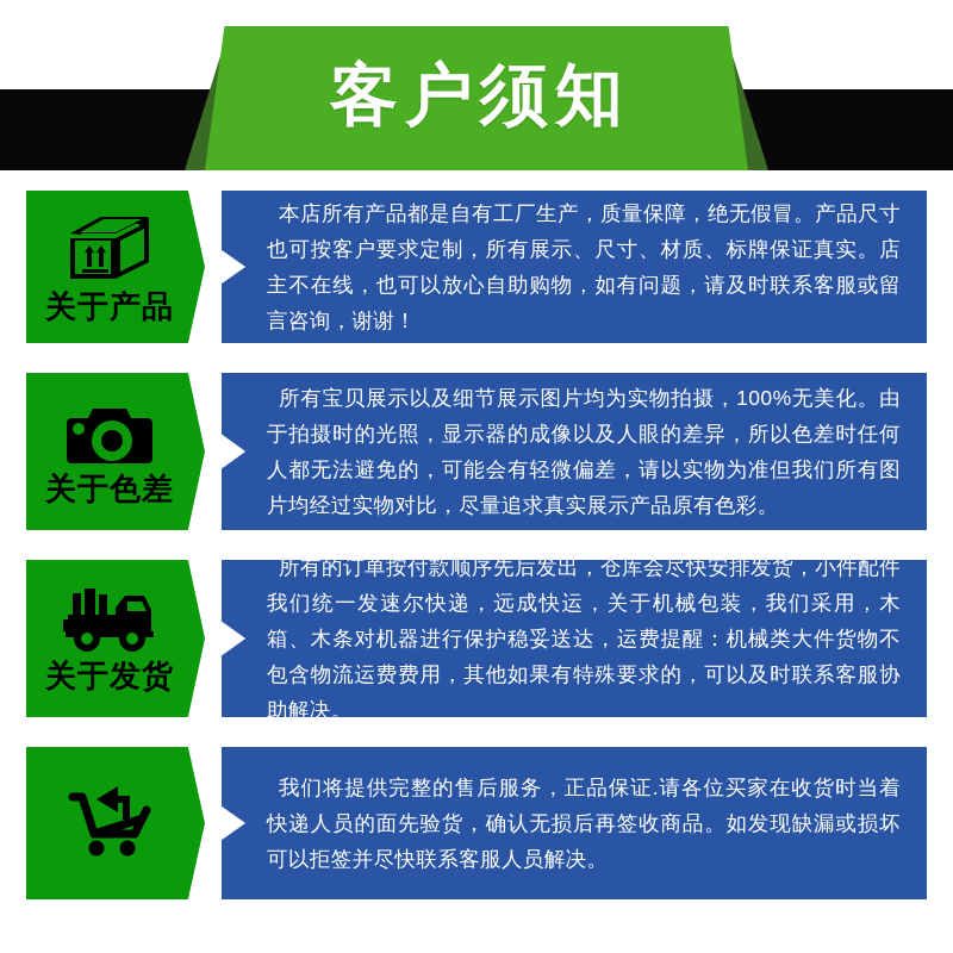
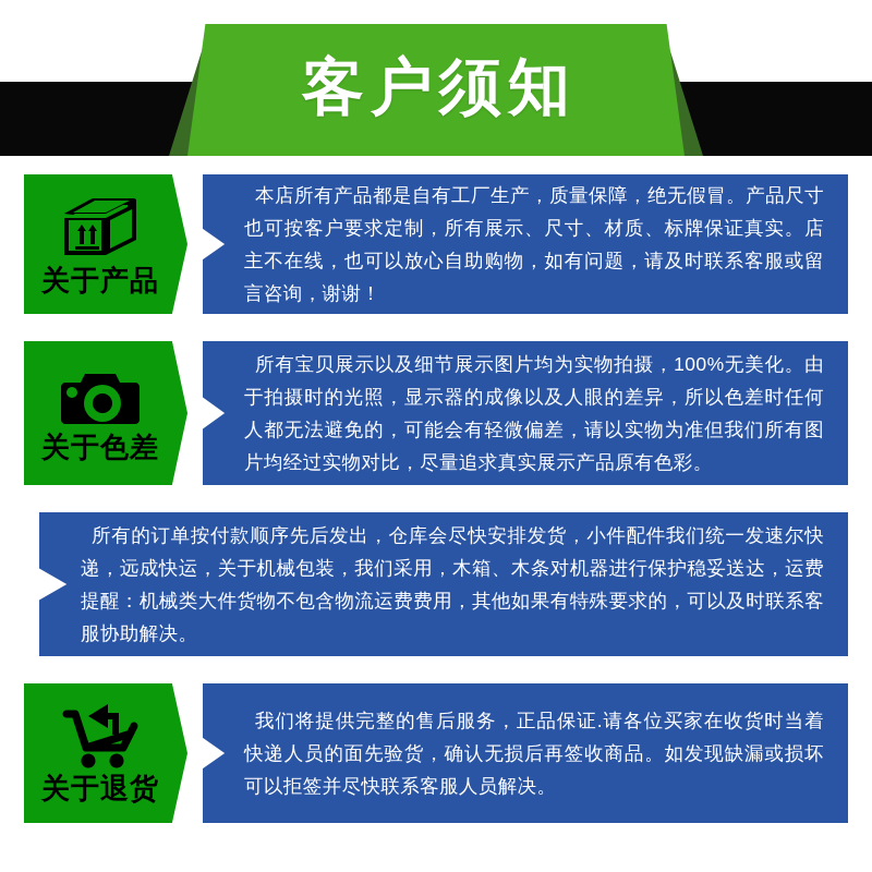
  客户须知
  关于产品
  本店所有产品都是自有工厂生产，质量保障，绝无假冒。产品尺寸也可按客户要求定制，所有展示、尺寸、材质、标牌保证真实。店主不在线，也可以放心自助购物，如有问题，请及时联系客服或留言咨询，谢谢！
  关于色差
  所有宝贝展示以及细节展示图片均为实物拍摄，100%无美化。由于拍摄时的光照，显示器的成像以及人眼的差异，所以色差时任何人都无法避免的，可能会有轻微偏差，请以实物为准但我们所有图片均经过实物对比，尽量追求真实展示产品原有色彩。
- 关于发货
  所有的订单按付款顺序先后发出，仓库会尽快安排发货，小件配件我们统一发速尔快递，远成快运，关于机械包装，我们采用，木箱、木条对机器进行保护稳妥送达，运费提醒：机械类大件货物不包含物流运费费用，其他如果有特殊要求的，可以及时联系客服协助解决。
+ 关于退货
  我们将提供完整的售后服务，正品保证.请各位买家在收货时当着快递人员的面先验货，确认无损后再签收商品。如发现缺漏或损坏可以拒签并尽快联系客服人员解决。
